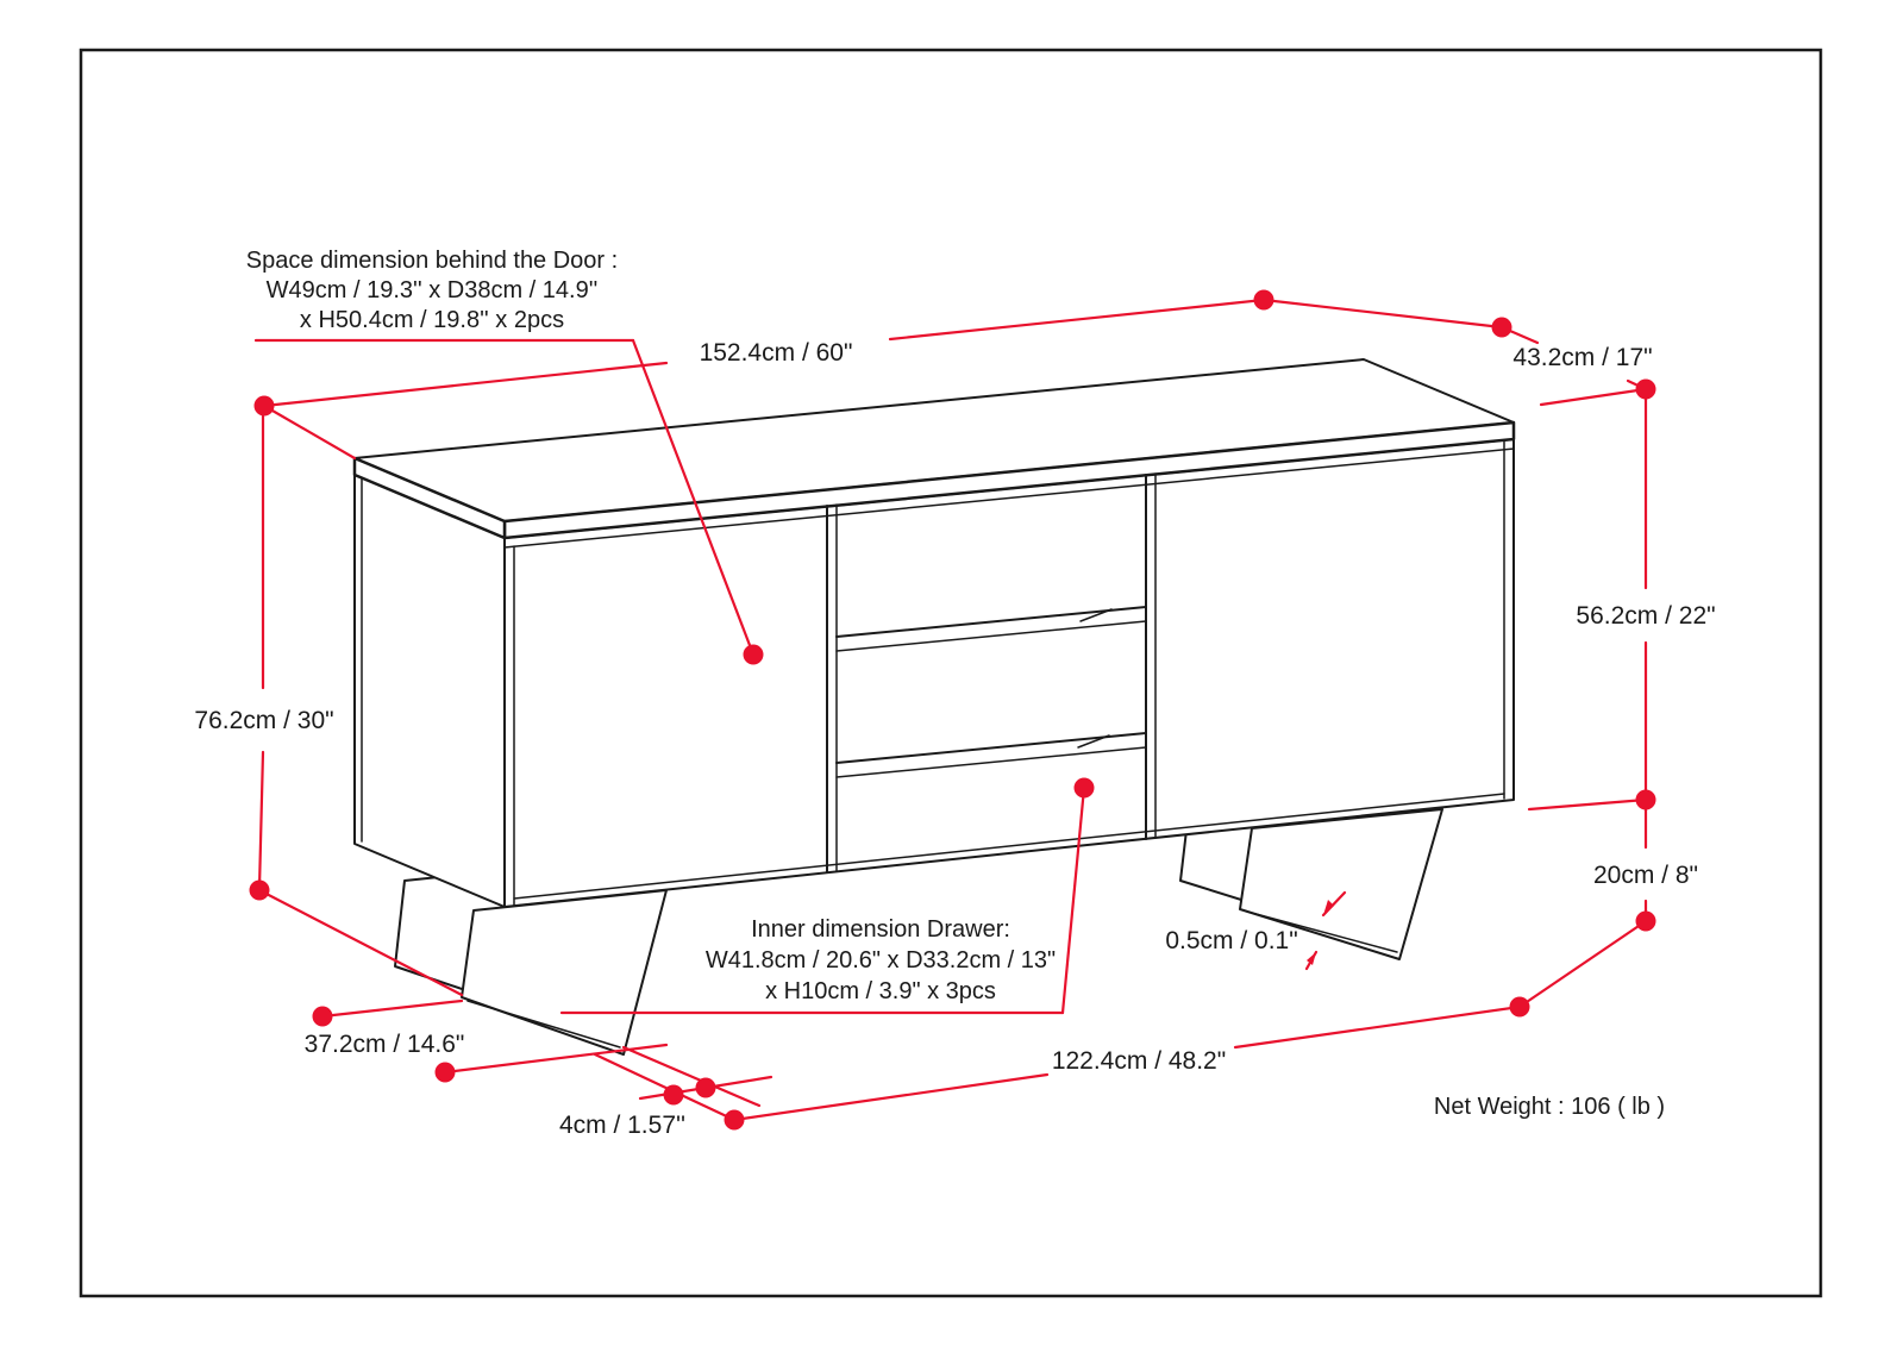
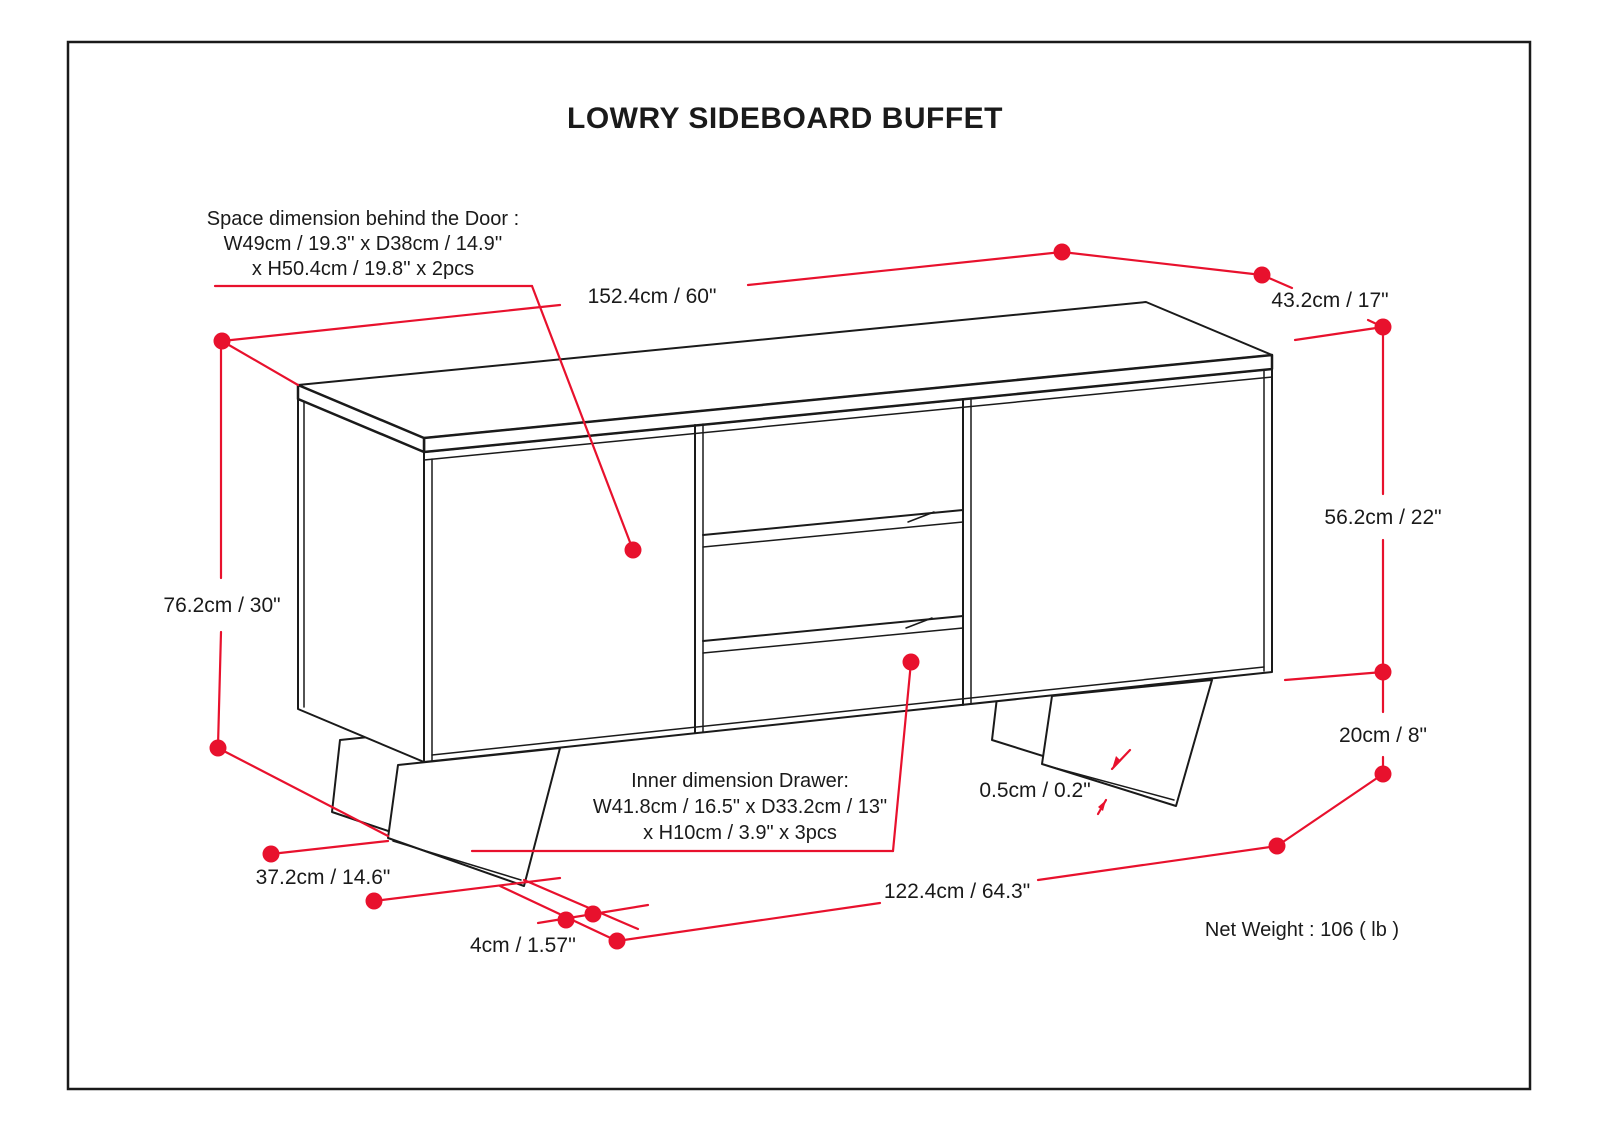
+ LOWRY SIDEBOARD BUFFET
  Space dimension behind the Door :
  W49cm / 19.3'' x D38cm / 14.9''
  x H50.4cm / 19.8'' x 2pcs
  Inner dimension Drawer:
- W41.8cm / 20.6" x D33.2cm / 13"
+ W41.8cm / 16.5" x D33.2cm / 13"
  x H10cm / 3.9" x 3pcs
  152.4cm / 60"
  43.2cm / 17"
  76.2cm / 30"
  56.2cm / 22"
  20cm / 8"
- 0.5cm / 0.1"
+ 0.5cm / 0.2"
  37.2cm / 14.6"
  4cm / 1.57''
- 122.4cm / 48.2"
+ 122.4cm / 64.3"
  Net Weight : 106 ( lb )
